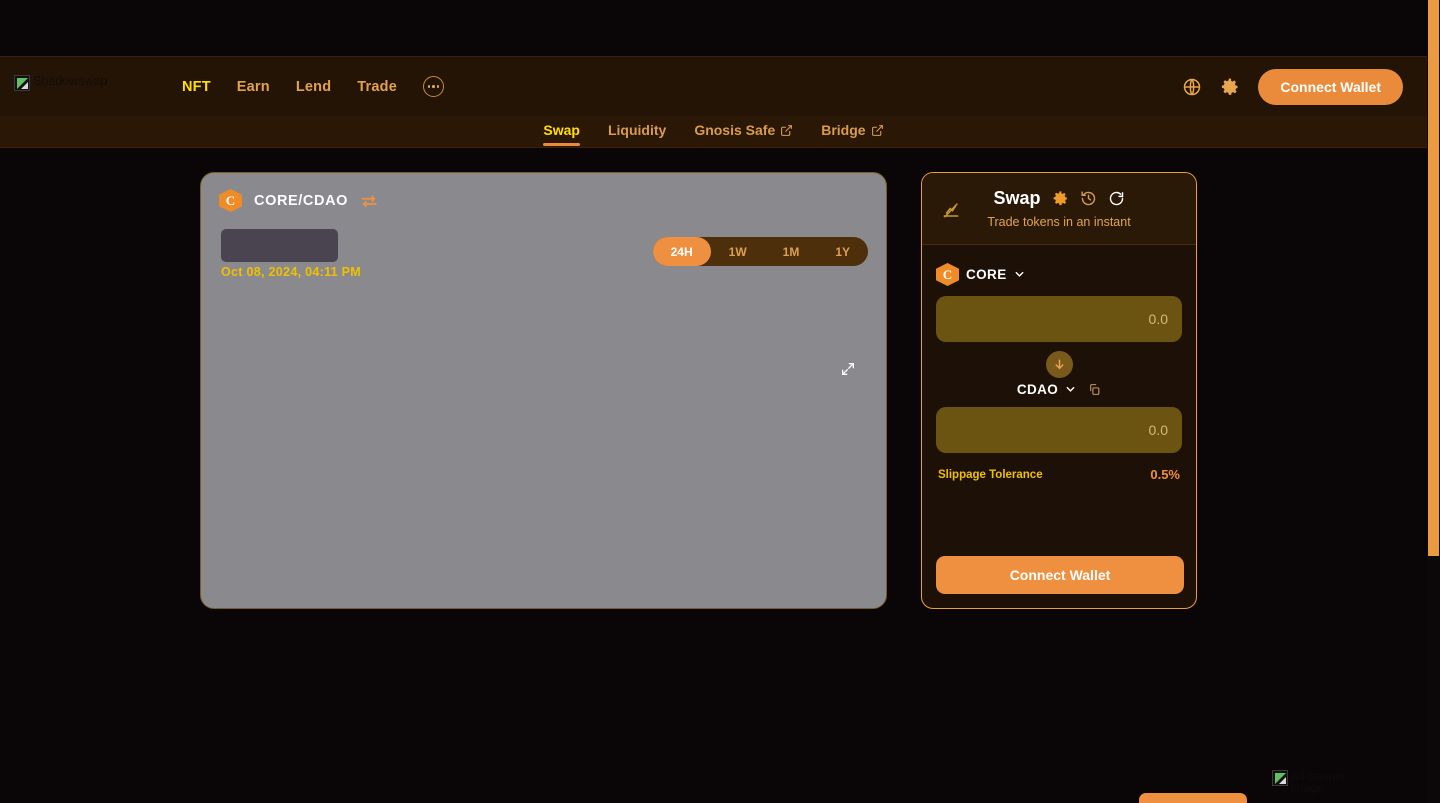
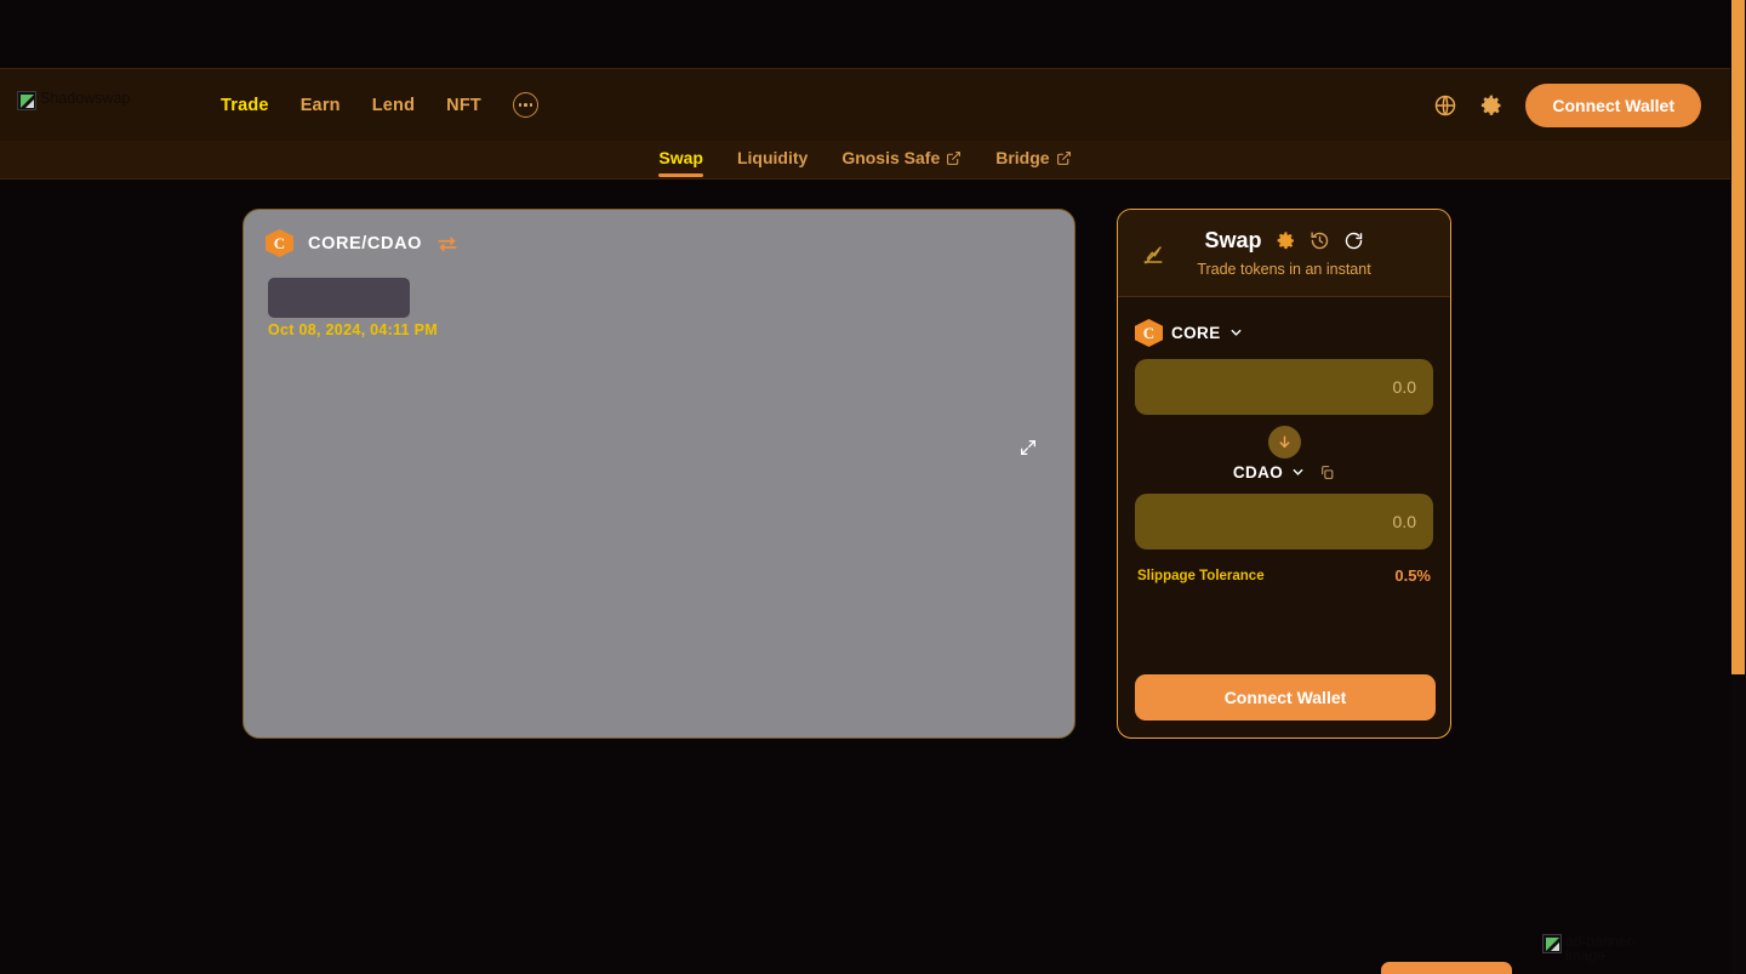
- NFT
+ Trade
  Earn
  Lend
- Trade
+ NFT
  Connect Wallet
  Swap
  Liquidity
  Gnosis Safe
  Bridge
  C
  CORE/CDAO
  Oct 08, 2024, 04:11 PM
- 24H
- 1W
- 1M
- 1Y
  Swap
  Trade tokens in an instant
  C
  CORE
  0.0
  CDAO
  0.0
  Slippage Tolerance
  0.5%
  Connect Wallet
